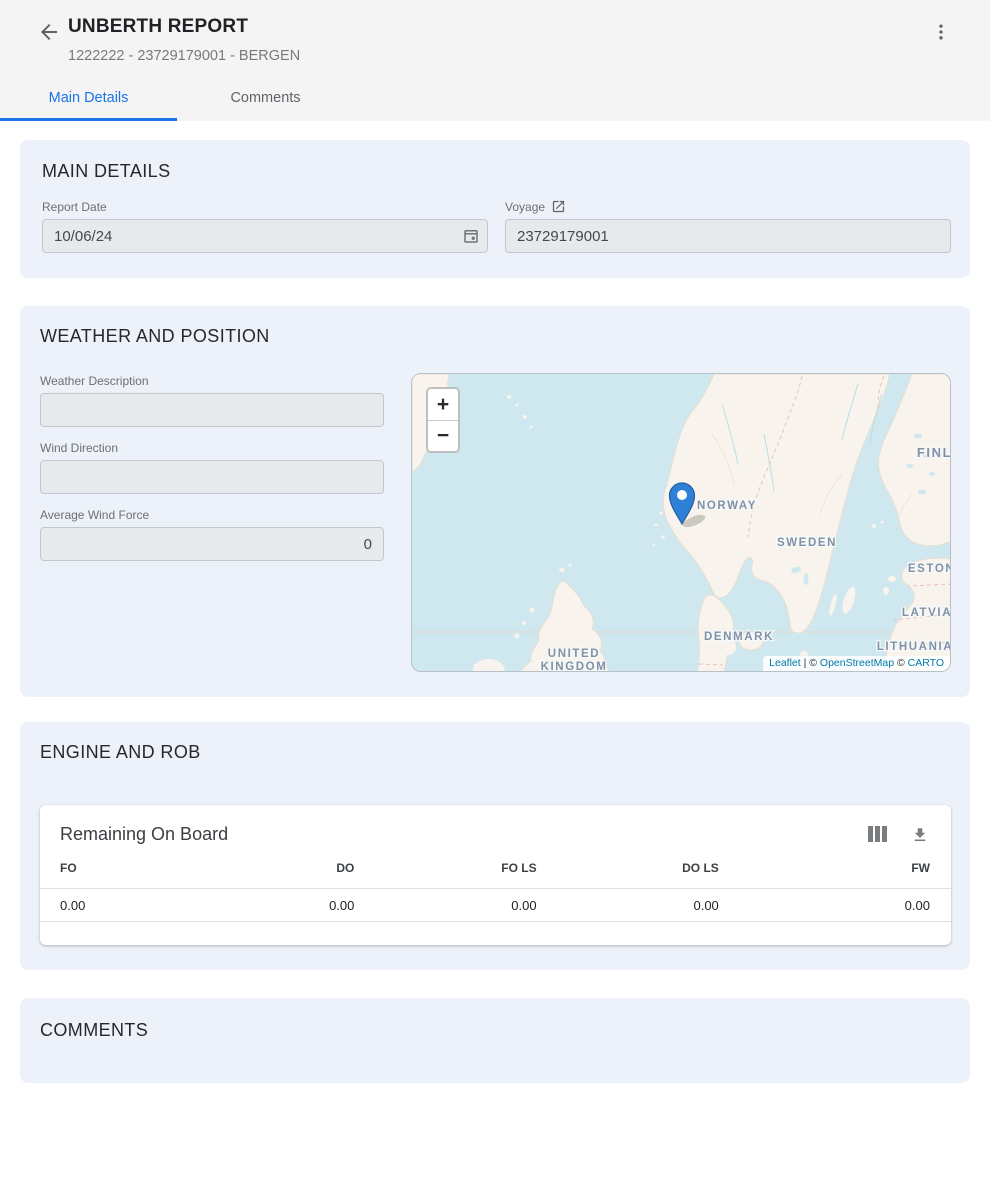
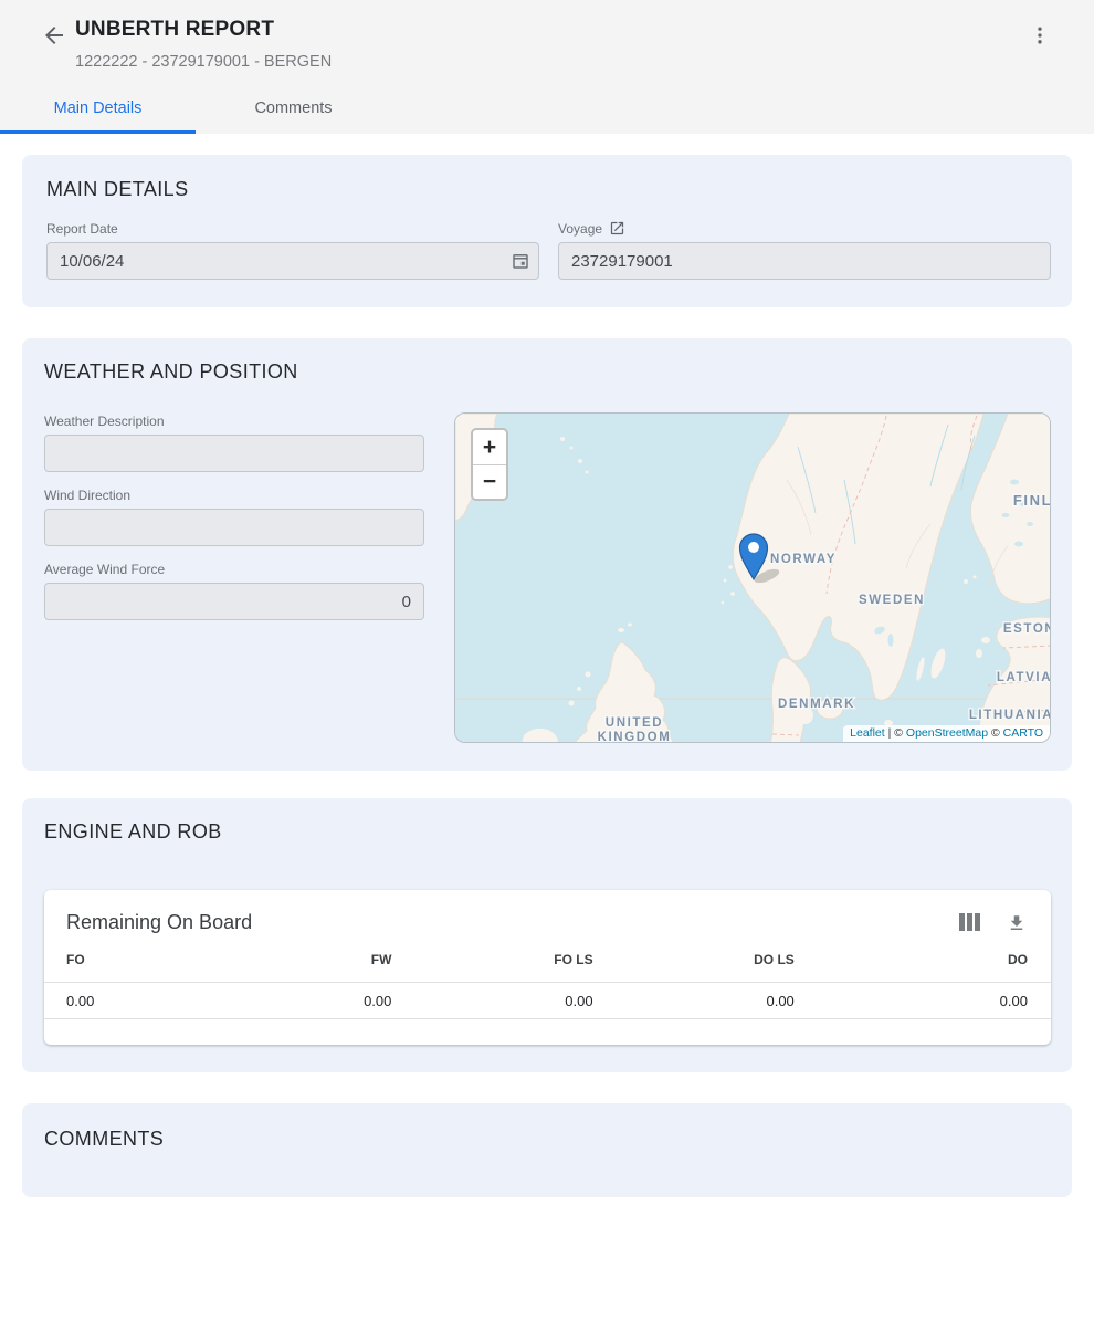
  UNBERTH REPORT
  1222222 - 23729179001 - BERGEN
  Main Details
  Comments
  MAIN DETAILS
  Report Date
  10/06/24
  Voyage
  23729179001
  WEATHER AND POSITION
  Weather Description
  Wind Direction
  Average Wind Force
  0
  NORWAY
  SWEDEN
  FINL
  LATVIA
  LITHUANIA
  DENMARK
  UNITED
  KINGDOM
  + −
  Leaflet | © OpenStreetMap © CARTO
  ENGINE AND ROB
  Remaining On Board
  FO
- DO
+ FW
  FO LS
  DO LS
- FW
+ DO
  0.00
  0.00
  0.00
  0.00
  0.00
  COMMENTS
